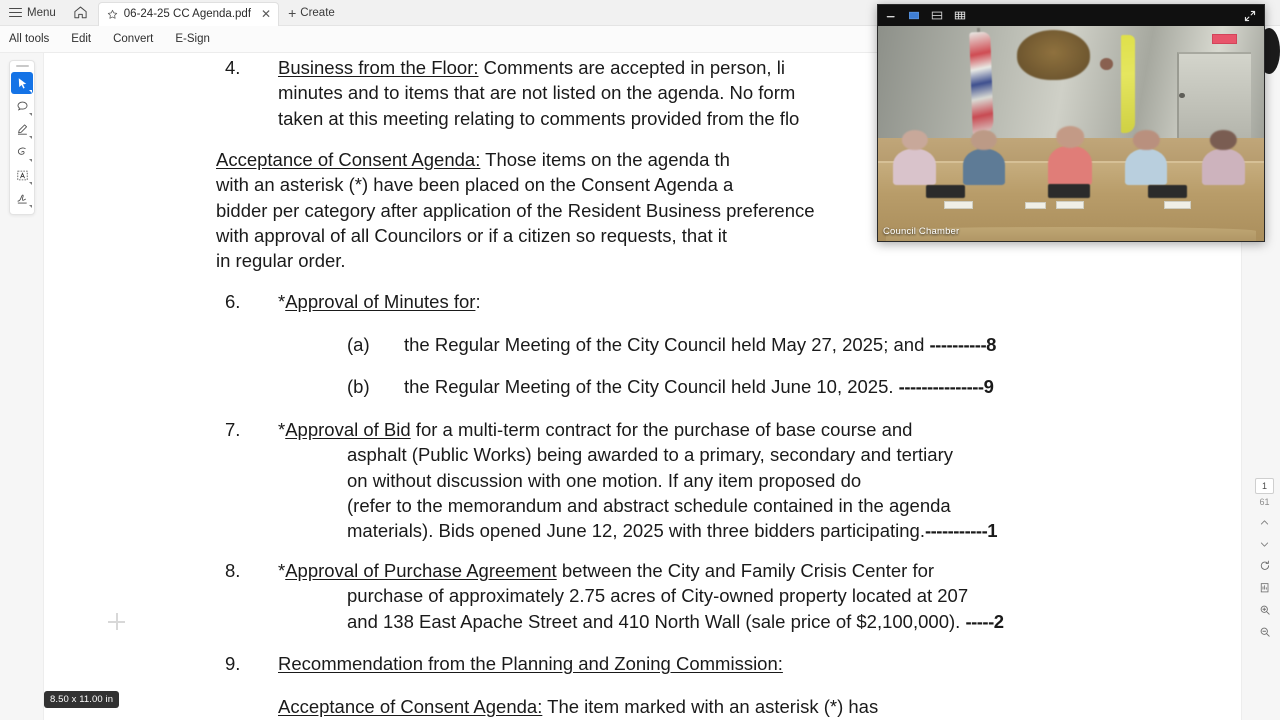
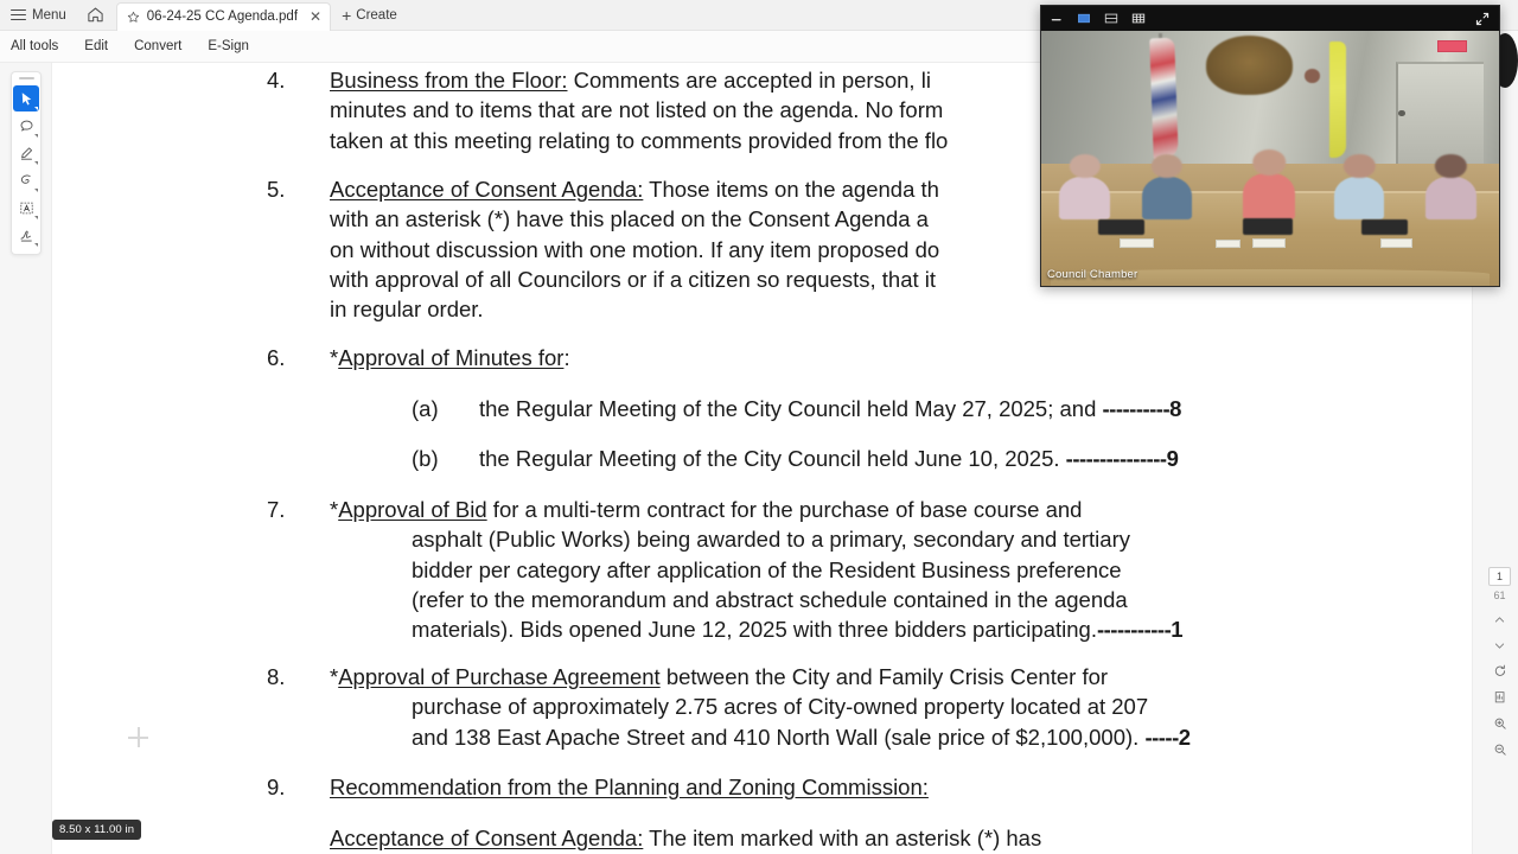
  Menu
  06-24-25 CC Agenda.pdf
  ✕
  +
  Create
  All tools
  Edit
  Convert
  E-Sign
  4.
  Business from the Floor: Comments are accepted in person, li
  minutes and to items that are not listed on the agenda. No form
  taken at this meeting relating to comments provided from the flo
+ 5.
  Acceptance of Consent Agenda: Those items on the agenda th
- with an asterisk (*) have been placed on the Consent Agenda a
+ with an asterisk (*) have this placed on the Consent Agenda a
- bidder per category after application of the Resident Business preference
+ on without discussion with one motion. If any item proposed do
  with approval of all Councilors or if a citizen so requests, that it
  in regular order.
  6.
  *Approval of Minutes for:
  (a)
  the Regular Meeting of the City Council held May 27, 2025; and ----------8
  (b)
  the Regular Meeting of the City Council held June 10, 2025. ---------------9
  7.
  *Approval of Bid for a multi-term contract for the purchase of base course and
  asphalt (Public Works) being awarded to a primary, secondary and tertiary
- on without discussion with one motion. If any item proposed do
+ bidder per category after application of the Resident Business preference
  (refer to the memorandum and abstract schedule contained in the agenda
  materials). Bids opened June 12, 2025 with three bidders participating.-----------1
  8.
  *Approval of Purchase Agreement between the City and Family Crisis Center for
  purchase of approximately 2.75 acres of City-owned property located at 207
  and 138 East Apache Street and 410 North Wall (sale price of $2,100,000). -----2
  9.
  Recommendation from the Planning and Zoning Commission:
  Acceptance of Consent Agenda: The item marked with an asterisk (*) has
  8.50 x 11.00 in
  1
  61
  Council Chamber
